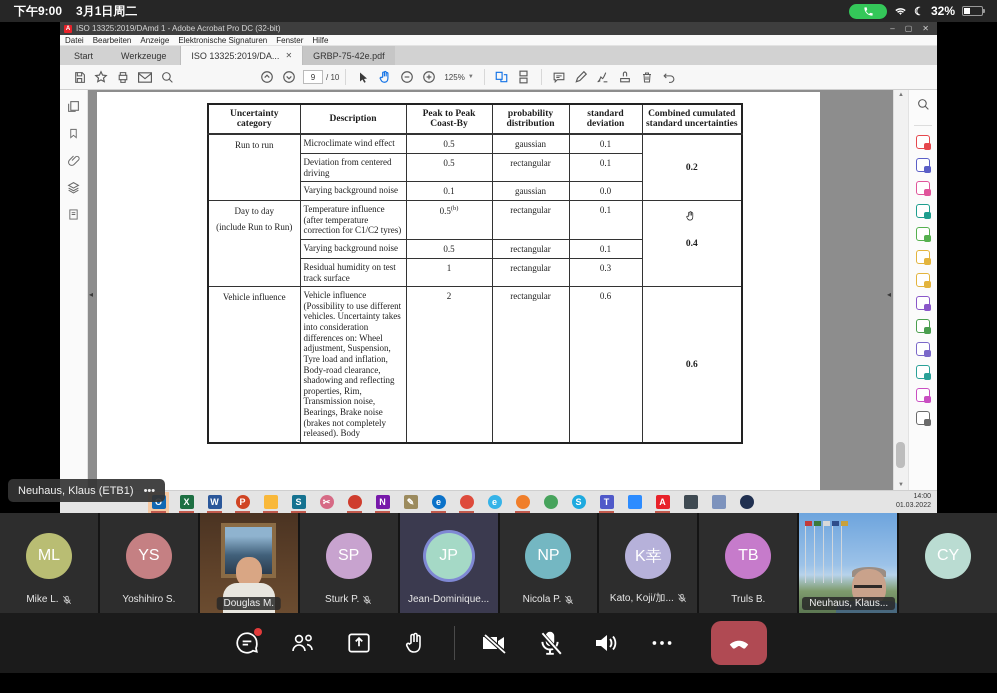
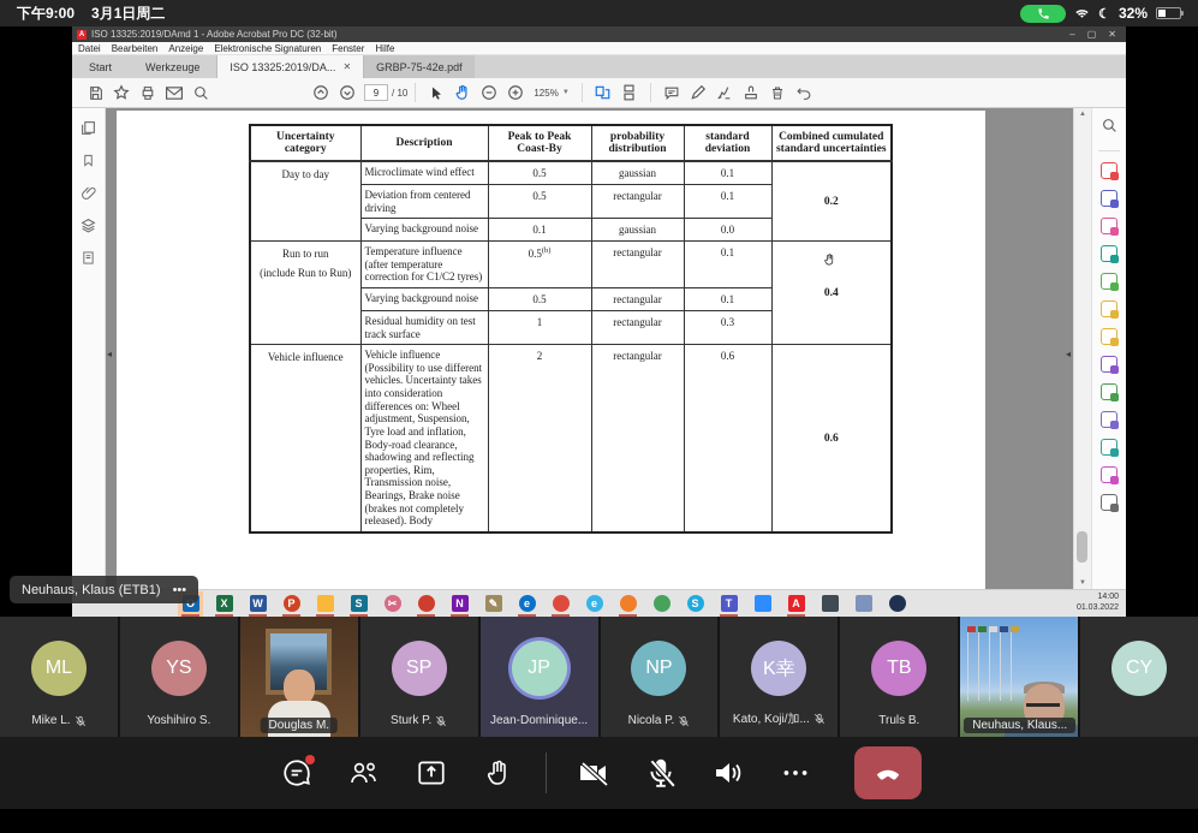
  下午9:00
  3月1日周二
  ☾
  32%
  ISO 13325:2019/DAmd 1 - Adobe Acrobat Pro DC (32-bit)
  –
  ▢
  ✕
  Datei
  Bearbeiten
  Anzeige
  Elektronische Signaturen
  Fenster
  Hilfe
  Start
  Werkzeuge
  ISO 13325:2019/DA...
  ✕
  GRBP-75-42e.pdf
  9
  / 10
  125%
  Uncertainty category	Description	Peak to Peak Coast-By	probability distribution	standard deviation	Combined cumulated standard uncertainties
- Run to run	Microclimate wind effect	0.5	gaussian	0.1	0.2
+ Day to day	Microclimate wind effect	0.5	gaussian	0.1	0.2
  Deviation from centered driving	0.5	rectangular	0.1
  Varying background noise	0.1	gaussian	0.0
- Day to day(include Run to Run)	Temperature influence (after temperature correction for C1/C2 tyres)	0.5	rectangular	0.1	0.4
+ Run to run(include Run to Run)	Temperature influence (after temperature correction for C1/C2 tyres)	0.5	rectangular	0.1	0.4
  Varying background noise	0.5	rectangular	0.1
  Residual humidity on test track surface	1	rectangular	0.3
  Vehicle influence	Vehicle influence (Possibility to use different vehicles. Uncertainty takes into consideration differences on: Wheel adjustment, Suspension, Tyre load and inflation, Body-road clearance, shadowing and reflecting properties, Rim, Transmission noise, Bearings, Brake noise (brakes not completely released). Body	2	rectangular	0.6	0.6
  ◂
  ◂
  O
  X
  W
  P
  S
  ✂
  N
  ✎
  e
  e
  S
  T
  A
  Neuhaus, Klaus (ETB1)
  •••
  ML
  Mike L.
  YS
  Yoshihiro S.
  Douglas M.
  SP
  Sturk P.
  JP
  Jean-Dominique...
  NP
  Nicola P.
  K幸
  Kato, Koji/加...
  TB
  Truls B.
  Neuhaus, Klaus...
  CY
